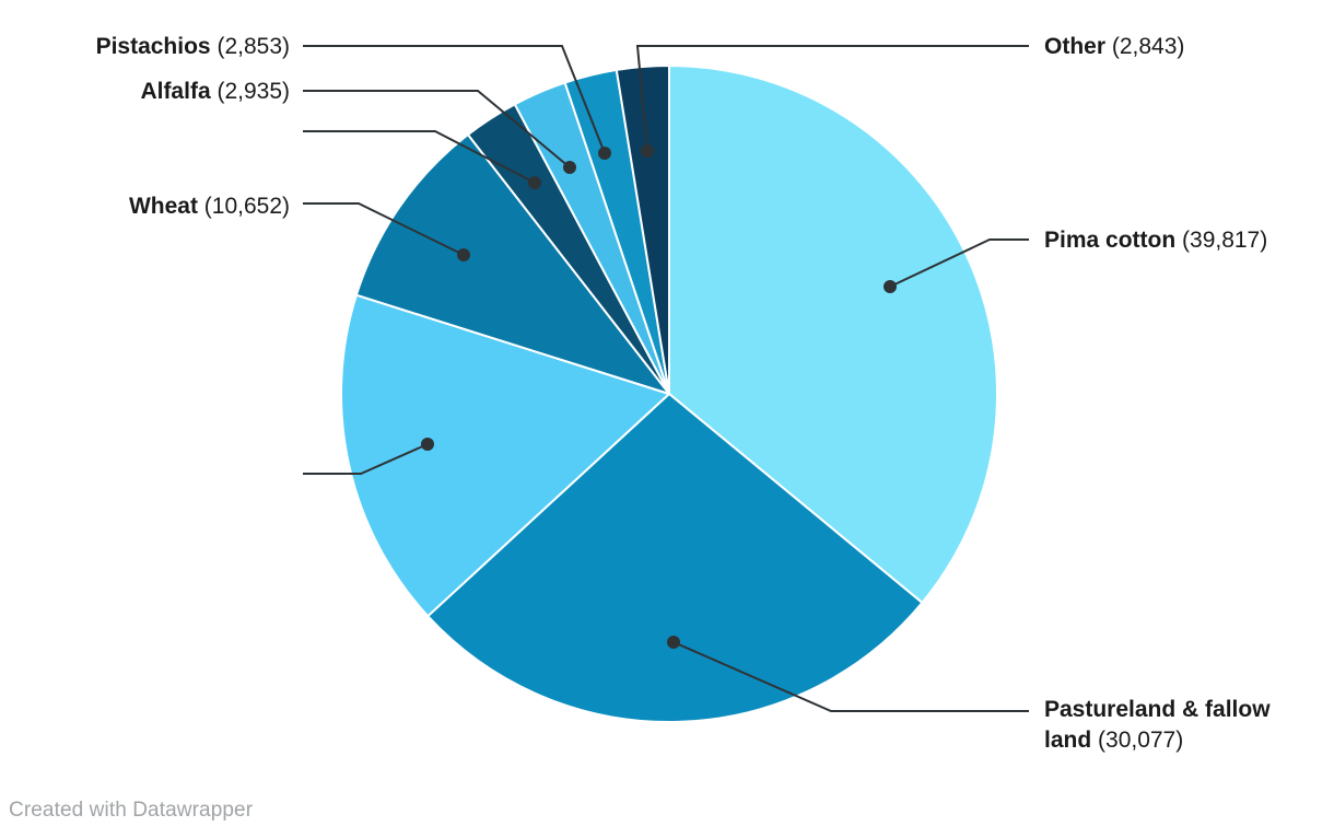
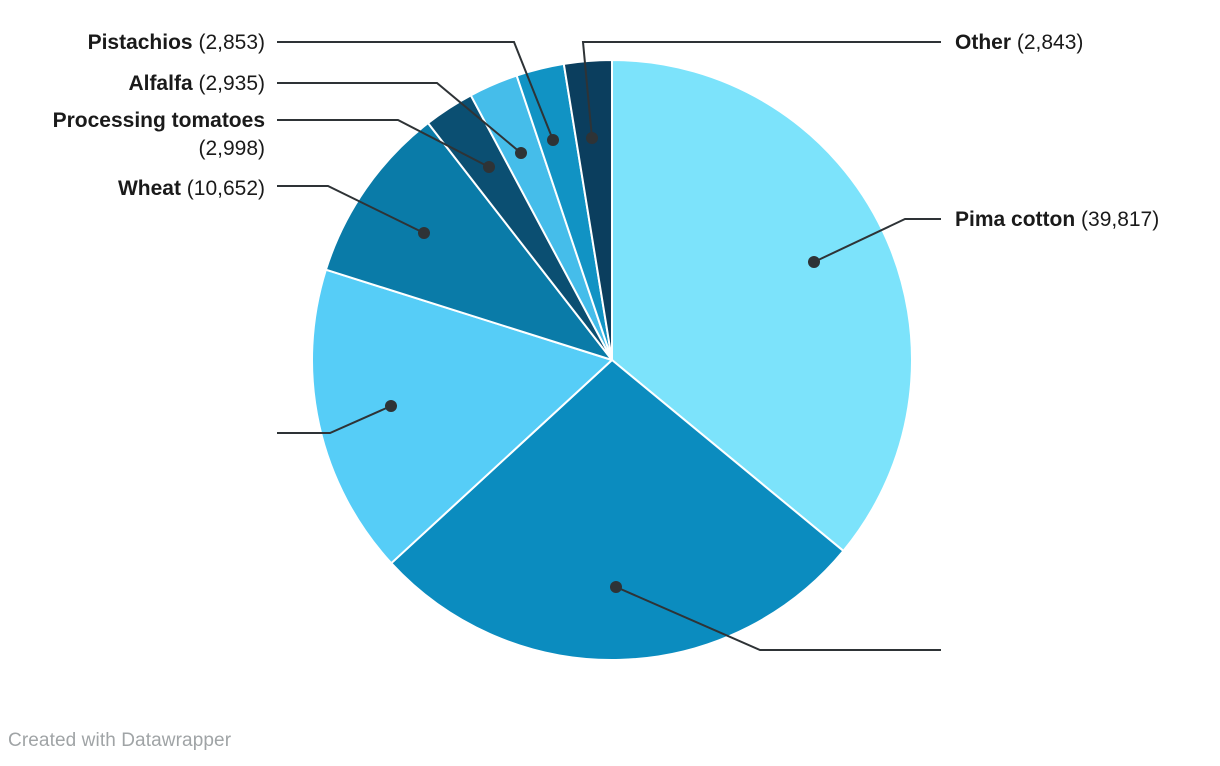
  Pima cotton (39,817)
- Pastureland & fallow land (30,077)
  Wheat (10,652)
+ Processing tomatoes (2,998)
  Alfalfa (2,935)
  Pistachios (2,853)
  Other (2,843)
  Created with Datawrapper
